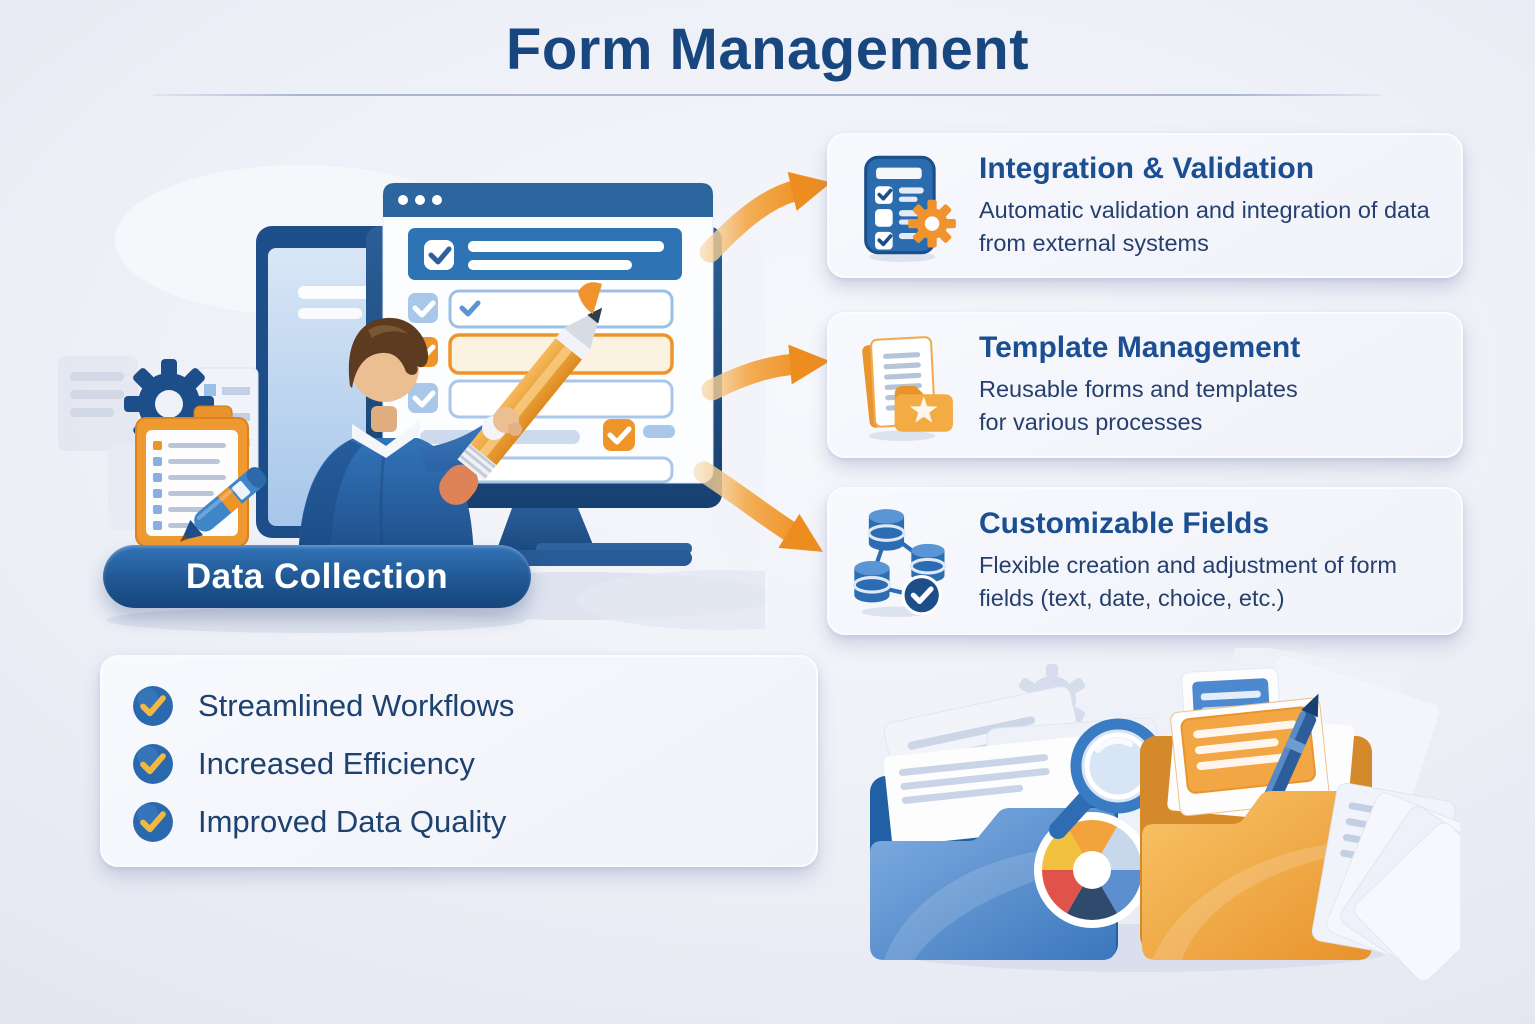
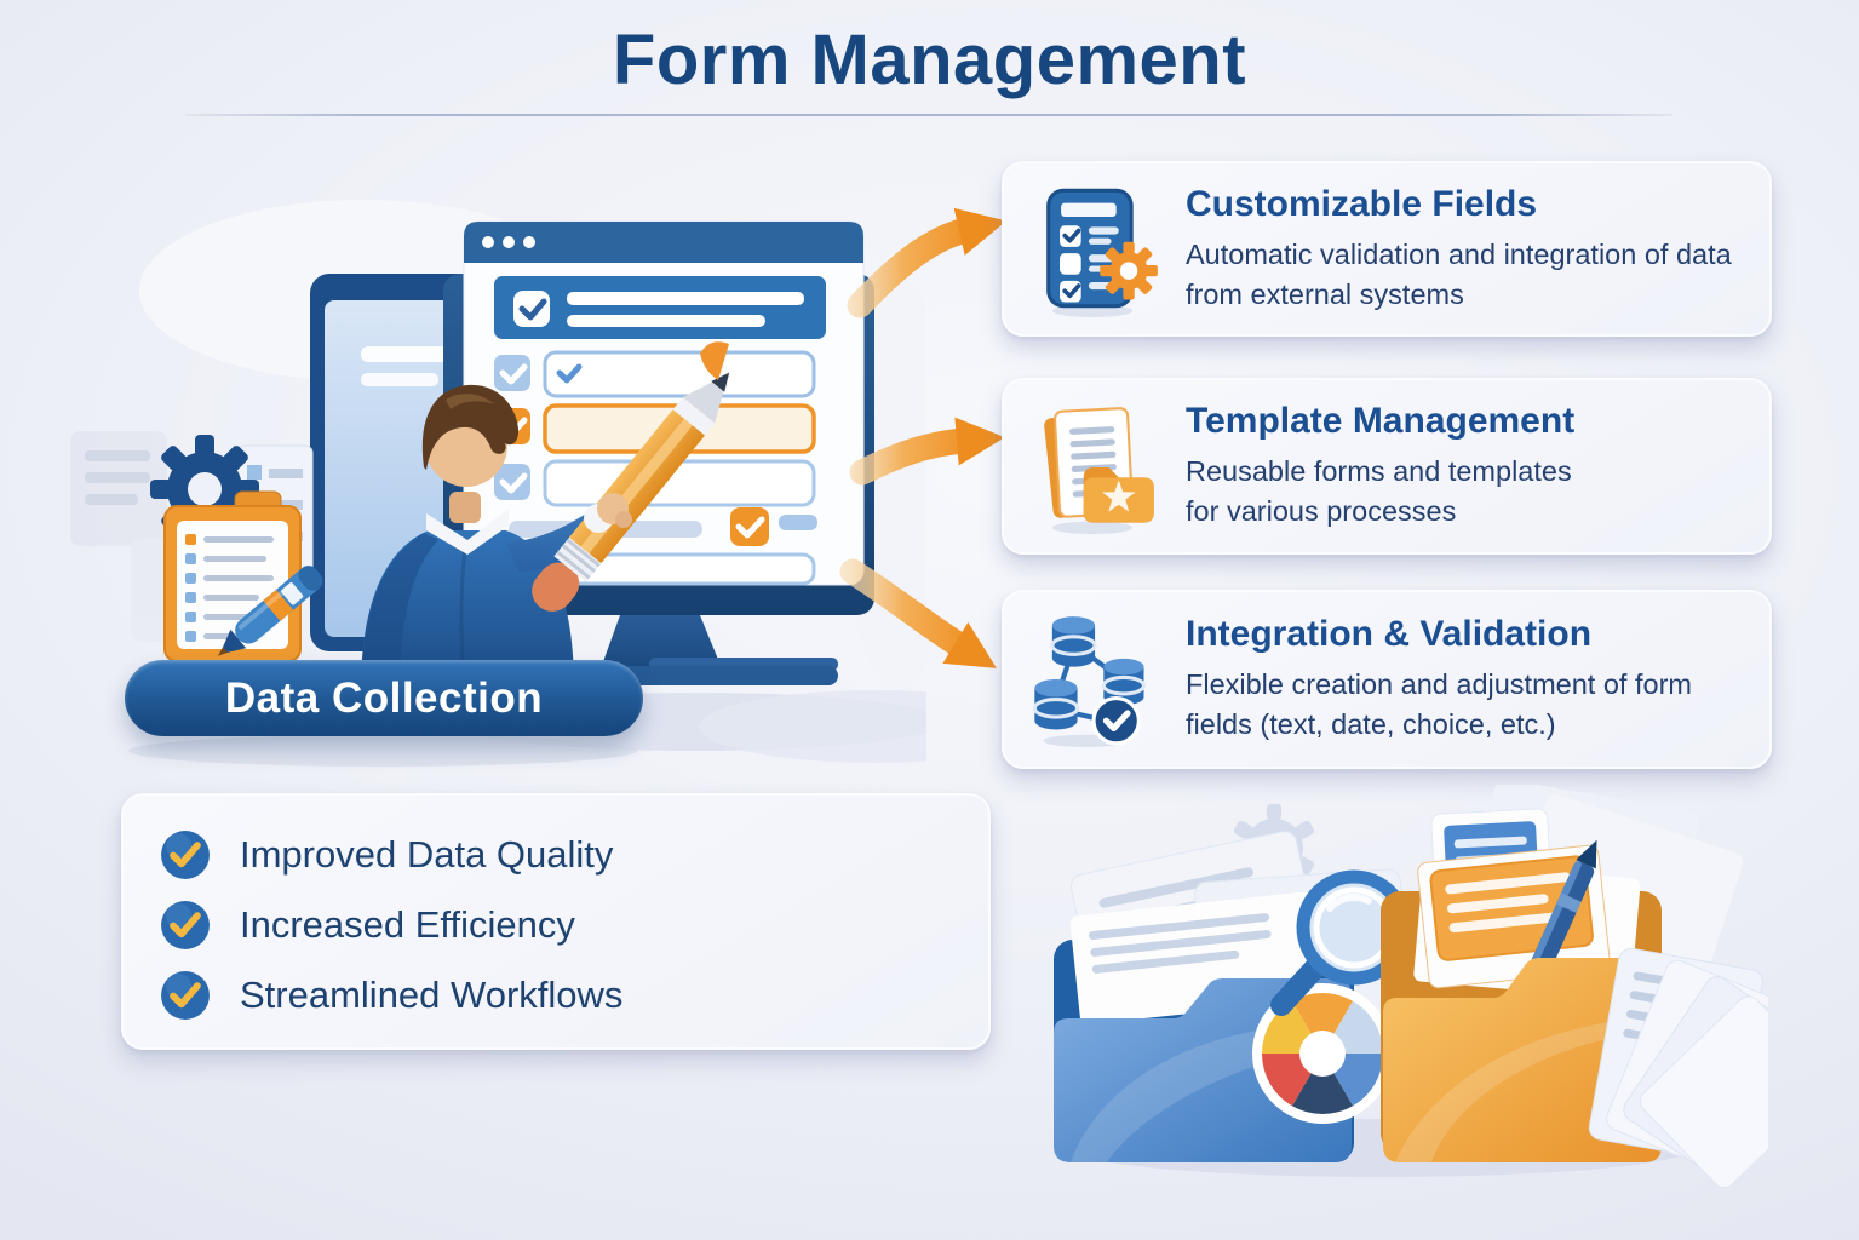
  Form Management
  Data Collection
- Integration & Validation
+ Customizable Fields
  Automatic validation and integration of data from external systems
  Template Management
  Reusable forms and templates for various processes
- Customizable Fields
+ Integration & Validation
  Flexible creation and adjustment of form fields (text, date, choice, etc.)
- Streamlined Workflows
+ Improved Data Quality
  Increased Efficiency
- Improved Data Quality
+ Streamlined Workflows
